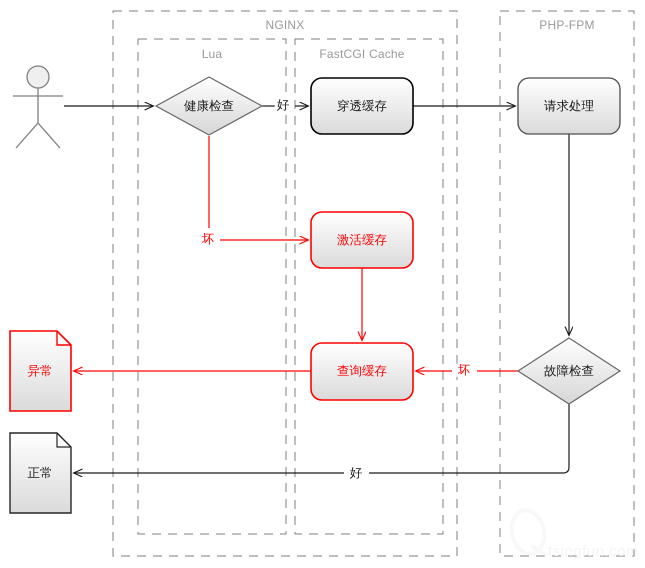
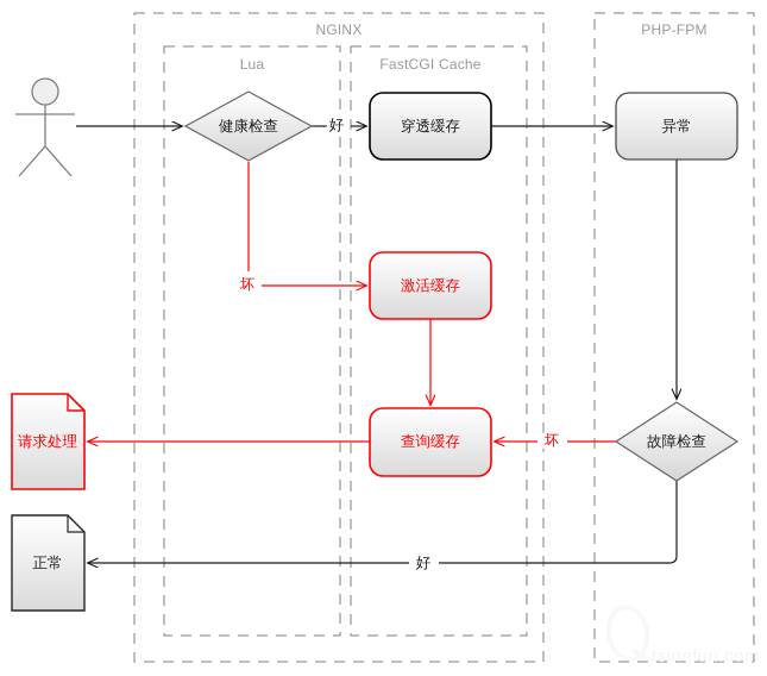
  NGINX
  Lua
  FastCGI Cache
  PHP-FPM
  健康检查
  穿透缓存
- 请求处理
+ 异常
  激活缓存
  查询缓存
  故障检查
- 异常
+ 请求处理
  正常
  好
  坏
  坏
  好
  tsingfun.com
